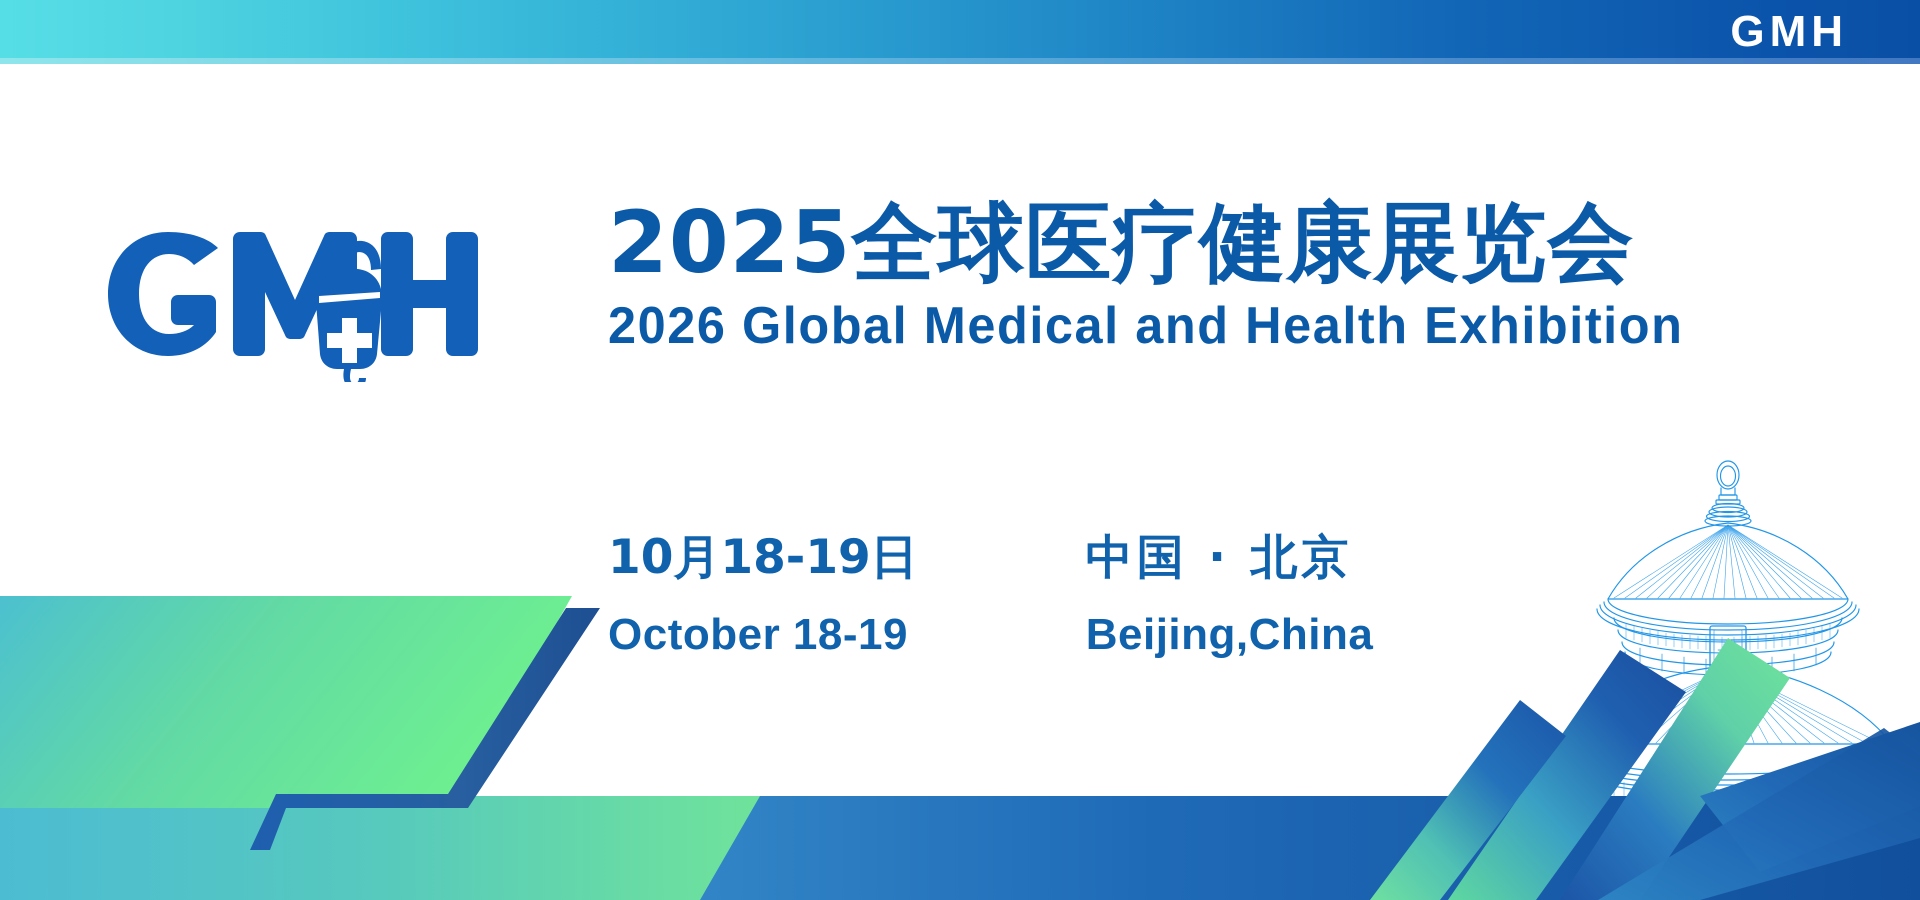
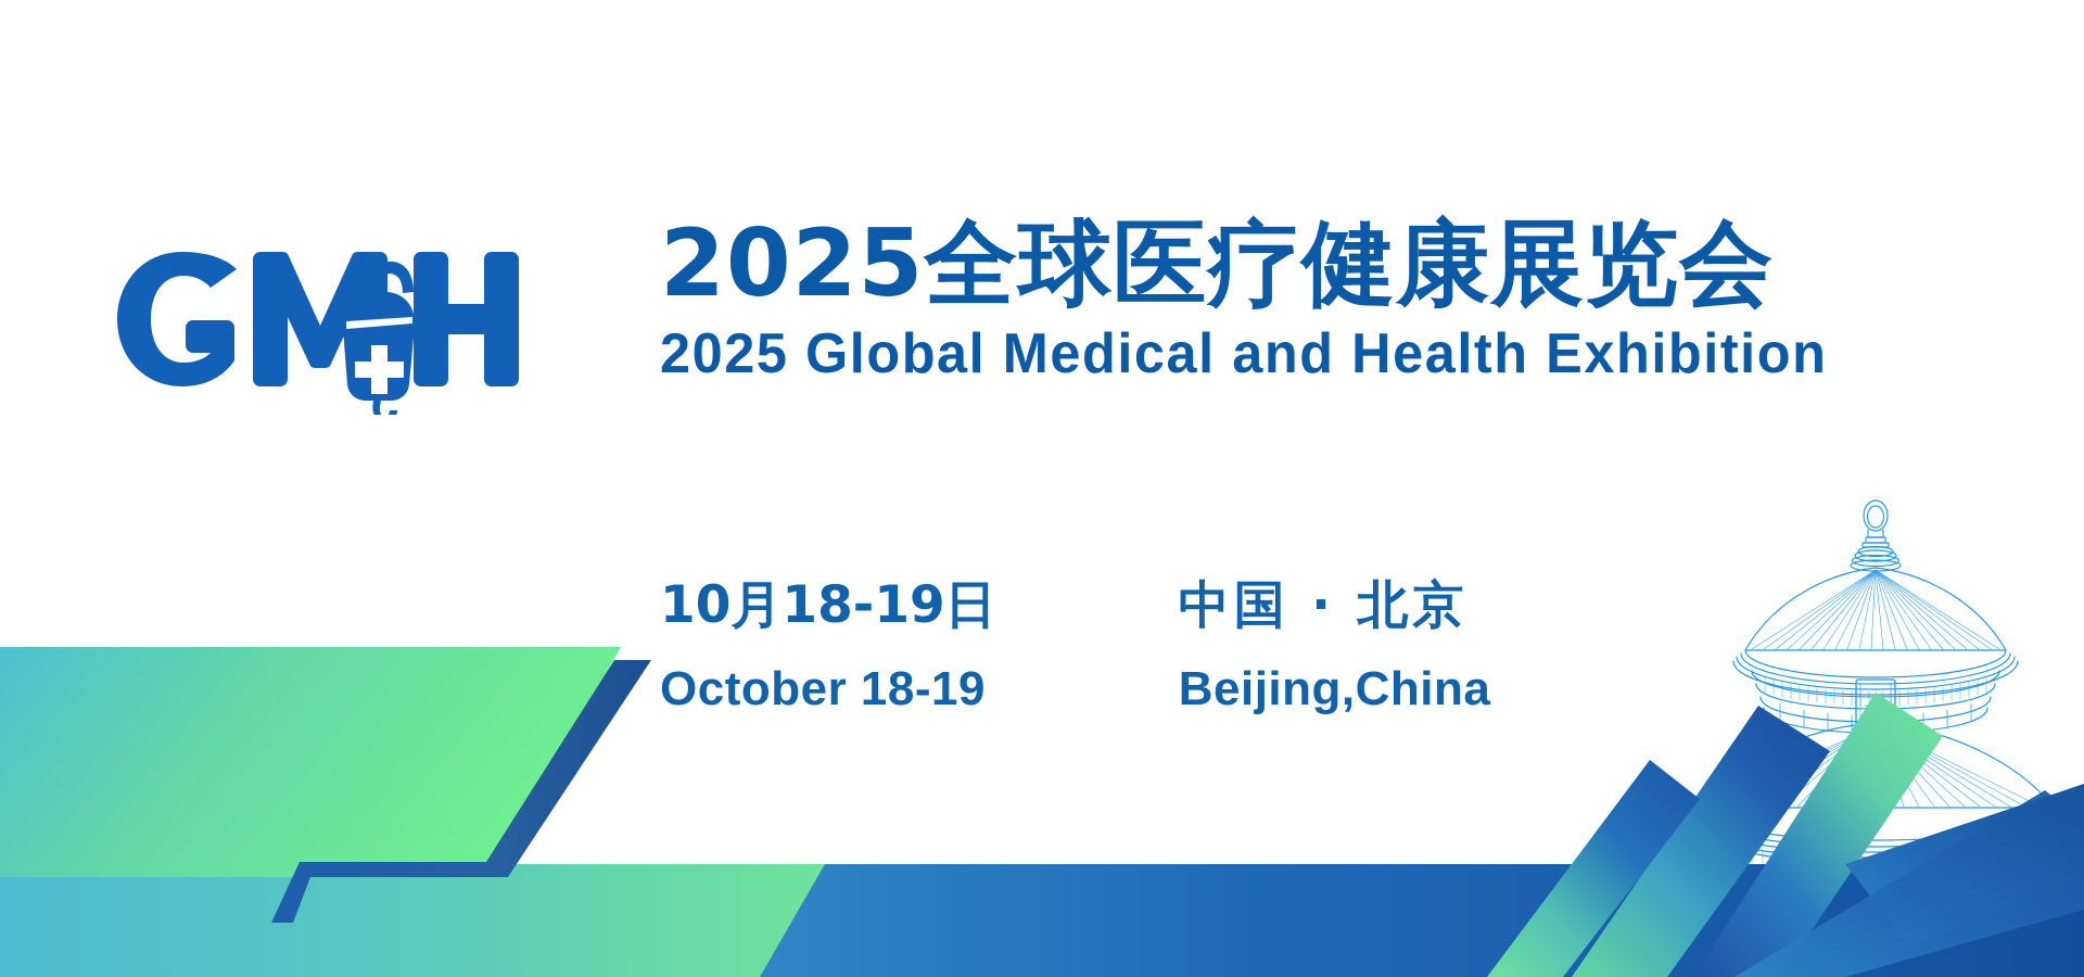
- GMH
  2025全球医疗健康展览会
- 2026 Global Medical and Health Exhibition
+ 2025 Global Medical and Health Exhibition
  10月18-19日
  October 18-19
  中国 · 北京
  Beijing,China
